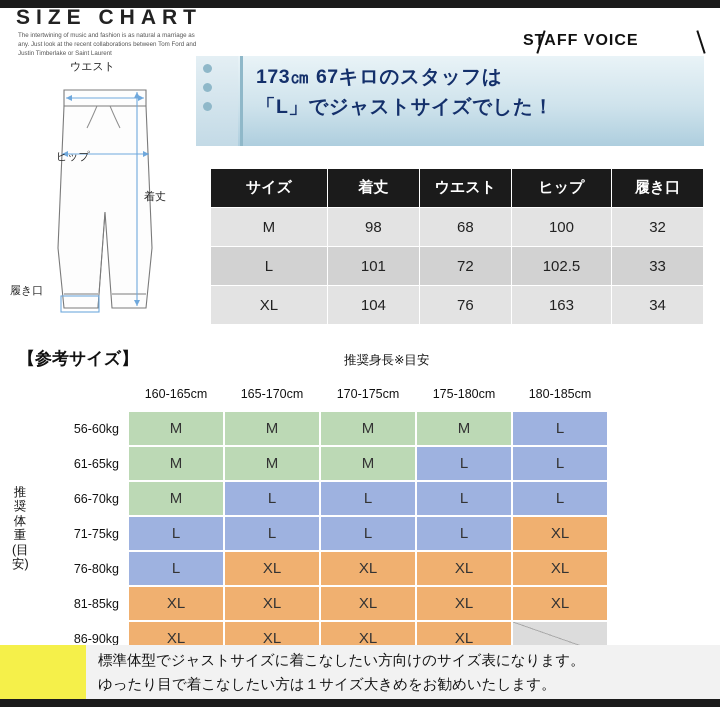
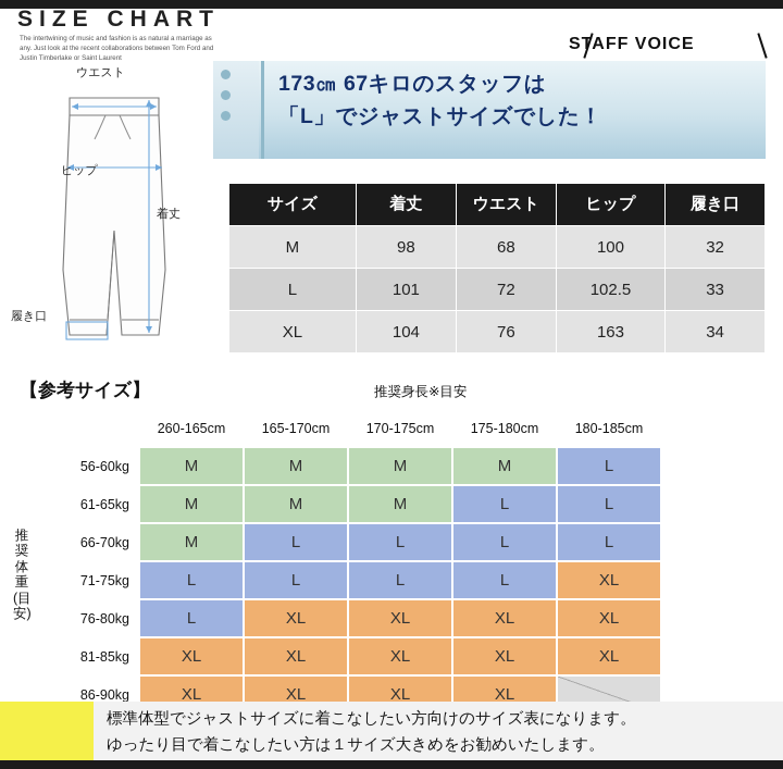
  SIZE CHART
  STAFF VOICE
  173㎝ 67キロのスタッフは
  「L」でジャストサイズでした！
  ウエスト
  ヒップ
  着丈
  履き口
  サイズ	着丈	ウエスト	ヒップ	履き口
  M	98	68	100	32
  L	101	72	102.5	33
  XL	104	76	163	34
  【参考サイズ】
  推奨身長※目安
  推奨体重(目安)
- 	160-165cm	165-170cm	170-175cm	175-180cm	180-185cm
+ 	260-165cm	165-170cm	170-175cm	175-180cm	180-185cm
  56-60kg	M	M	M	M	L
  61-65kg	M	M	M	L	L
  66-70kg	M	L	L	L	L
  71-75kg	L	L	L	L	XL
  76-80kg	L	XL	XL	XL	XL
  81-85kg	XL	XL	XL	XL	XL
  86-90kg	XL	XL	XL	XL
  標準体型でジャストサイズに着こなしたい方向けのサイズ表になります。
  ゆったり目で着こなしたい方は１サイズ大きめをお勧めいたします。
